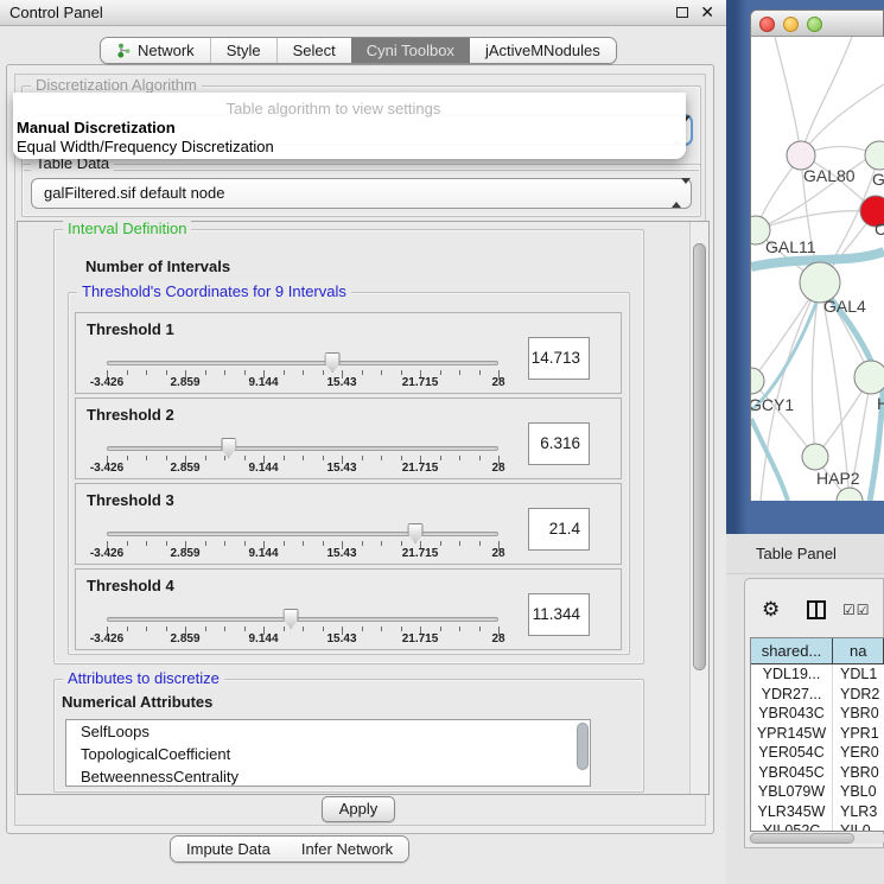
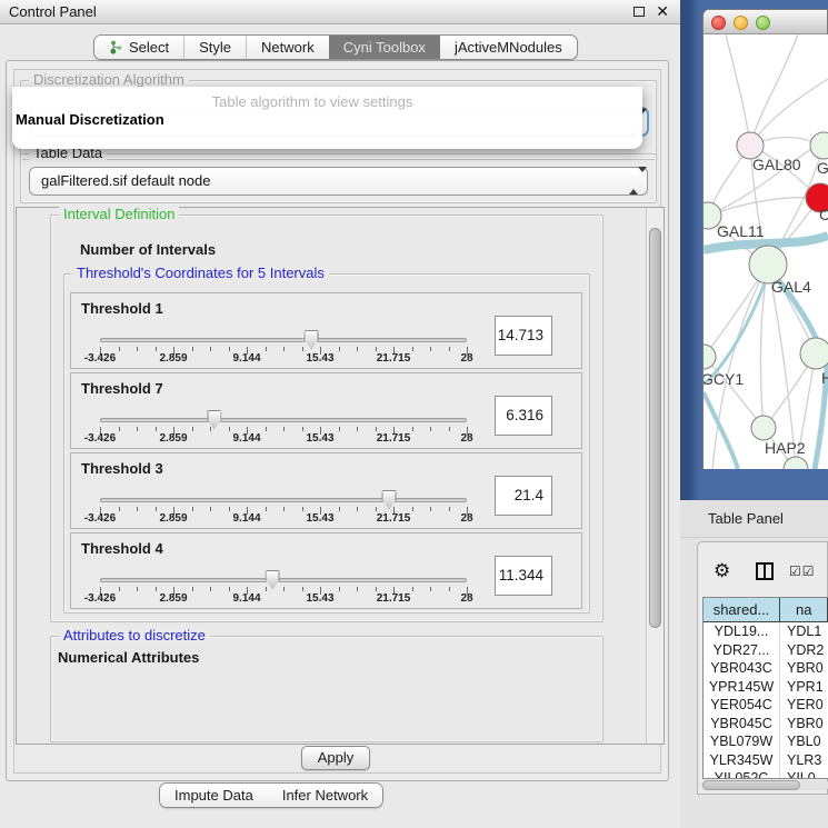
  Control Panel
  ✕
- Network
+ Select
  Style
- Select
+ Network
  Cyni Toolbox
  jActiveMNodules
  Discretization Algorithm
  Table algorithm to view settings
  Manual Discretization
- Equal Width/Frequency Discretization
  Table Data
  galFiltered.sif default node
  Interval Definition
  Number of Intervals
- Threshold's Coordinates for 9 Intervals
+ Threshold's Coordinates for 5 Intervals
  Threshold 1
  -3.426
  2.859
  9.144
  15.43
  21.715
  28
  14.713
- Threshold 2
+ Threshold 7
  -3.426
  2.859
  9.144
  15.43
  21.715
  28
  6.316
  Threshold 3
  -3.426
  2.859
  9.144
  15.43
  21.715
  28
  21.4
  Threshold 4
  -3.426
  2.859
  9.144
  15.43
  21.715
  28
  11.344
  Attributes to discretize
  Numerical Attributes
- SelfLoops
- TopologicalCoefficient
- BetweennessCentrality
  Apply
  Impute Data
  Infer Network
  GAL80
  C
  GAL11
  GAL4
  GCY1
  HAP2
  Table Panel
  ⚙
  ☑☑
  shared...
  na
  YDL19...
  YDL1
  YDR27...
  YDR2
  YBR043C
  YBR0
  YPR145W
  YPR1
  YER054C
  YER0
  YBR045C
  YBR0
  YBL079W
  YBL0
  YLR345W
  YLR3
